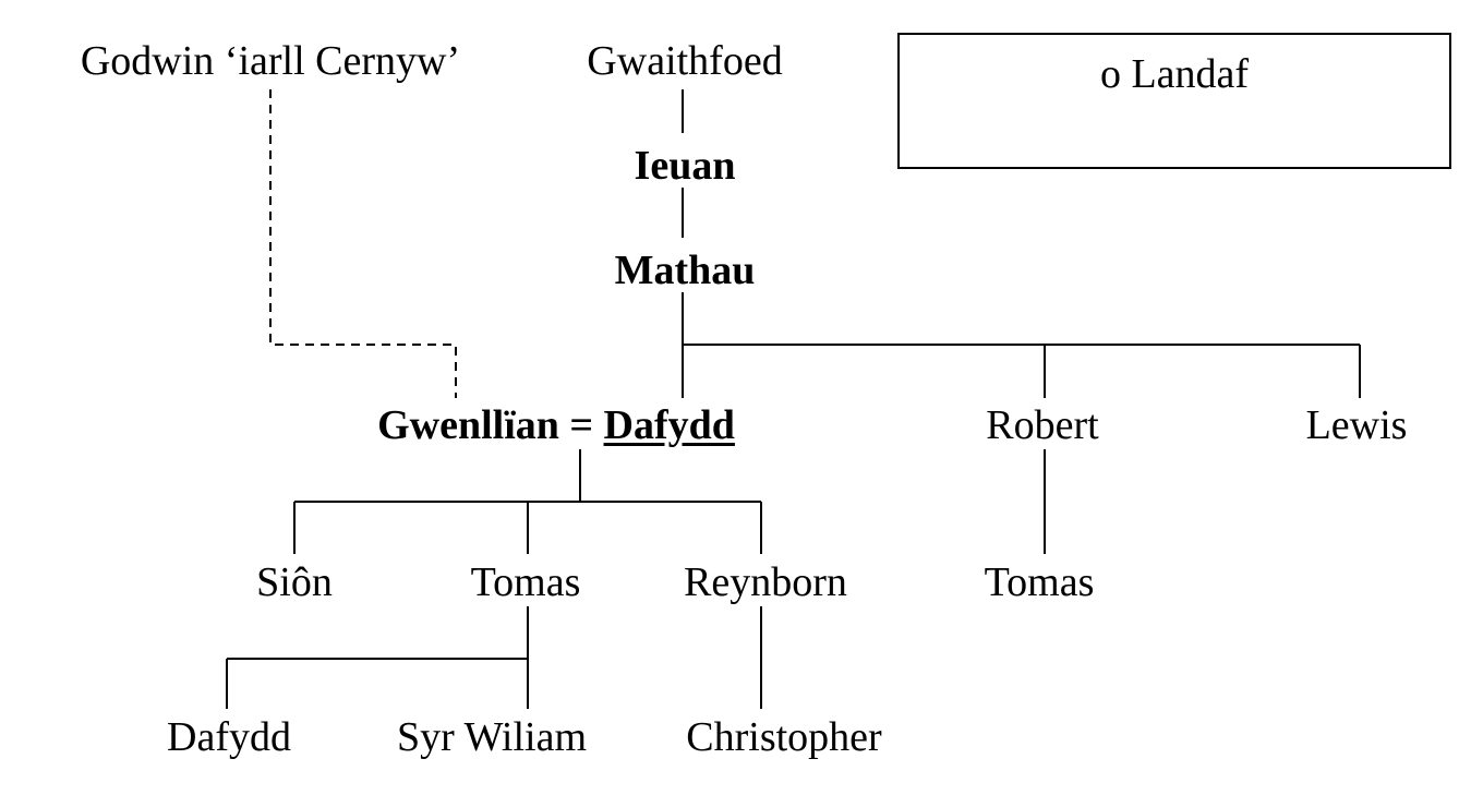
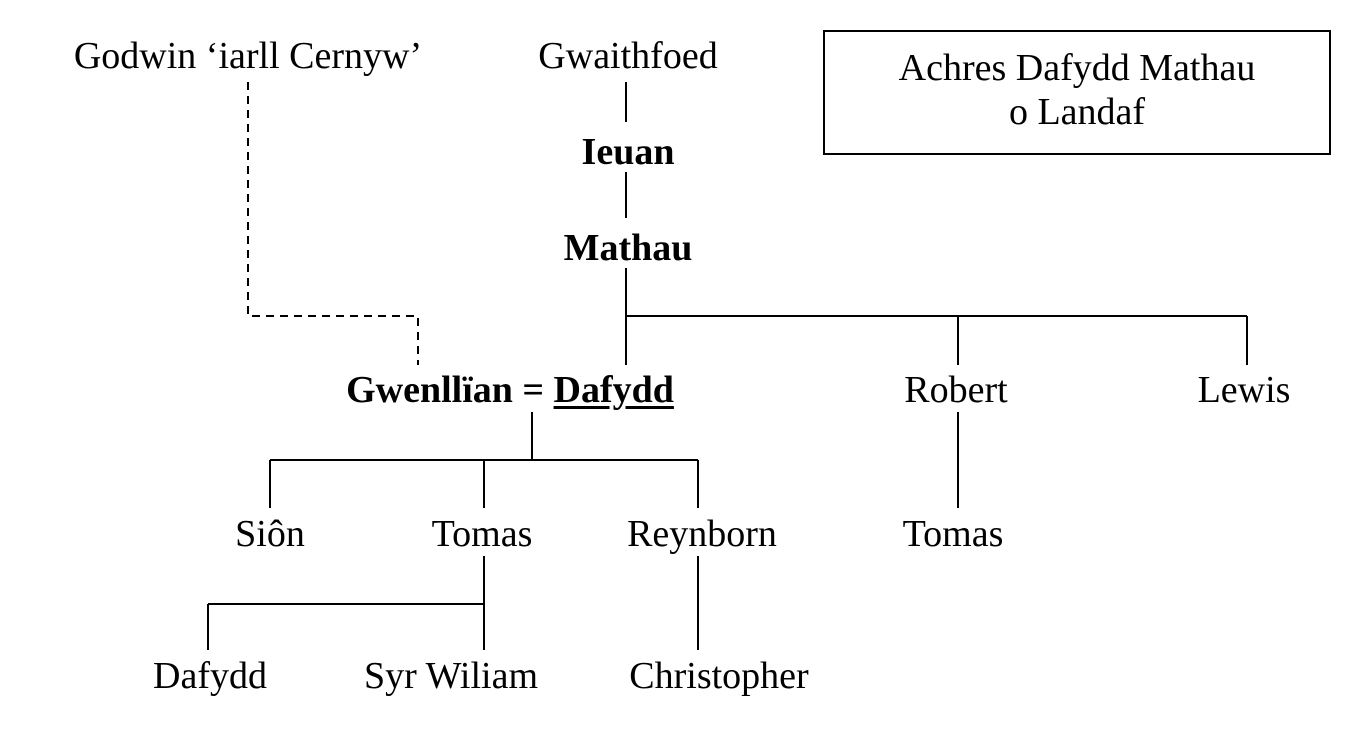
+ Achres Dafydd Mathau
  o Landaf
  Godwin ‘iarll Cernyw’
  Gwaithfoed
  Ieuan
  Mathau
  Gwenllïan = Dafydd
  Robert
  Lewis
  Siôn
  Tomas
  Reynborn
  Tomas
  Dafydd
  Syr Wiliam
  Christopher
